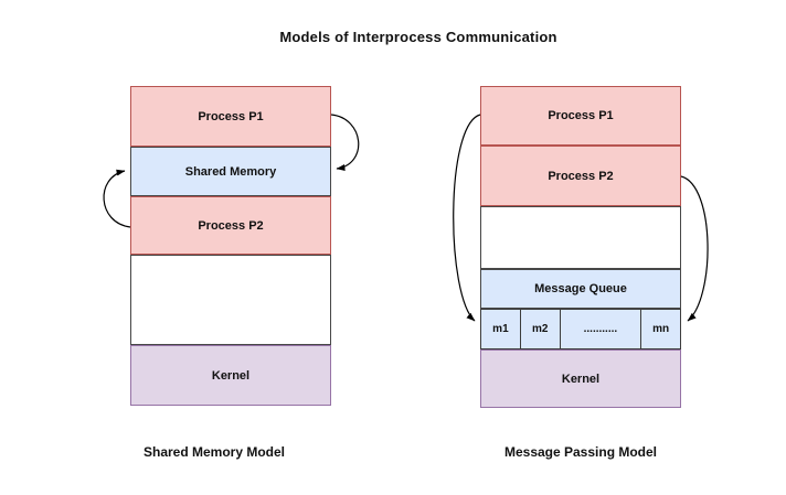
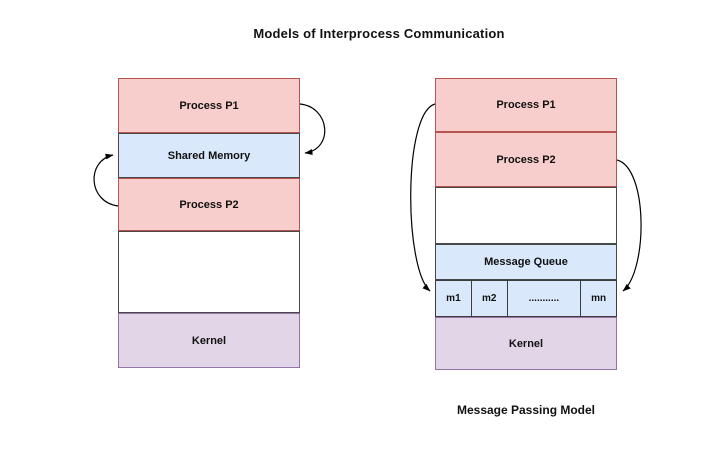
  Models of Interprocess Communication
  Process P1
  Shared Memory
  Process P2
  Kernel
- Shared Memory Model
  Process P1
  Process P2
  Message Queue
  m1
  m2
  ...........
  mn
  Kernel
  Message Passing Model
